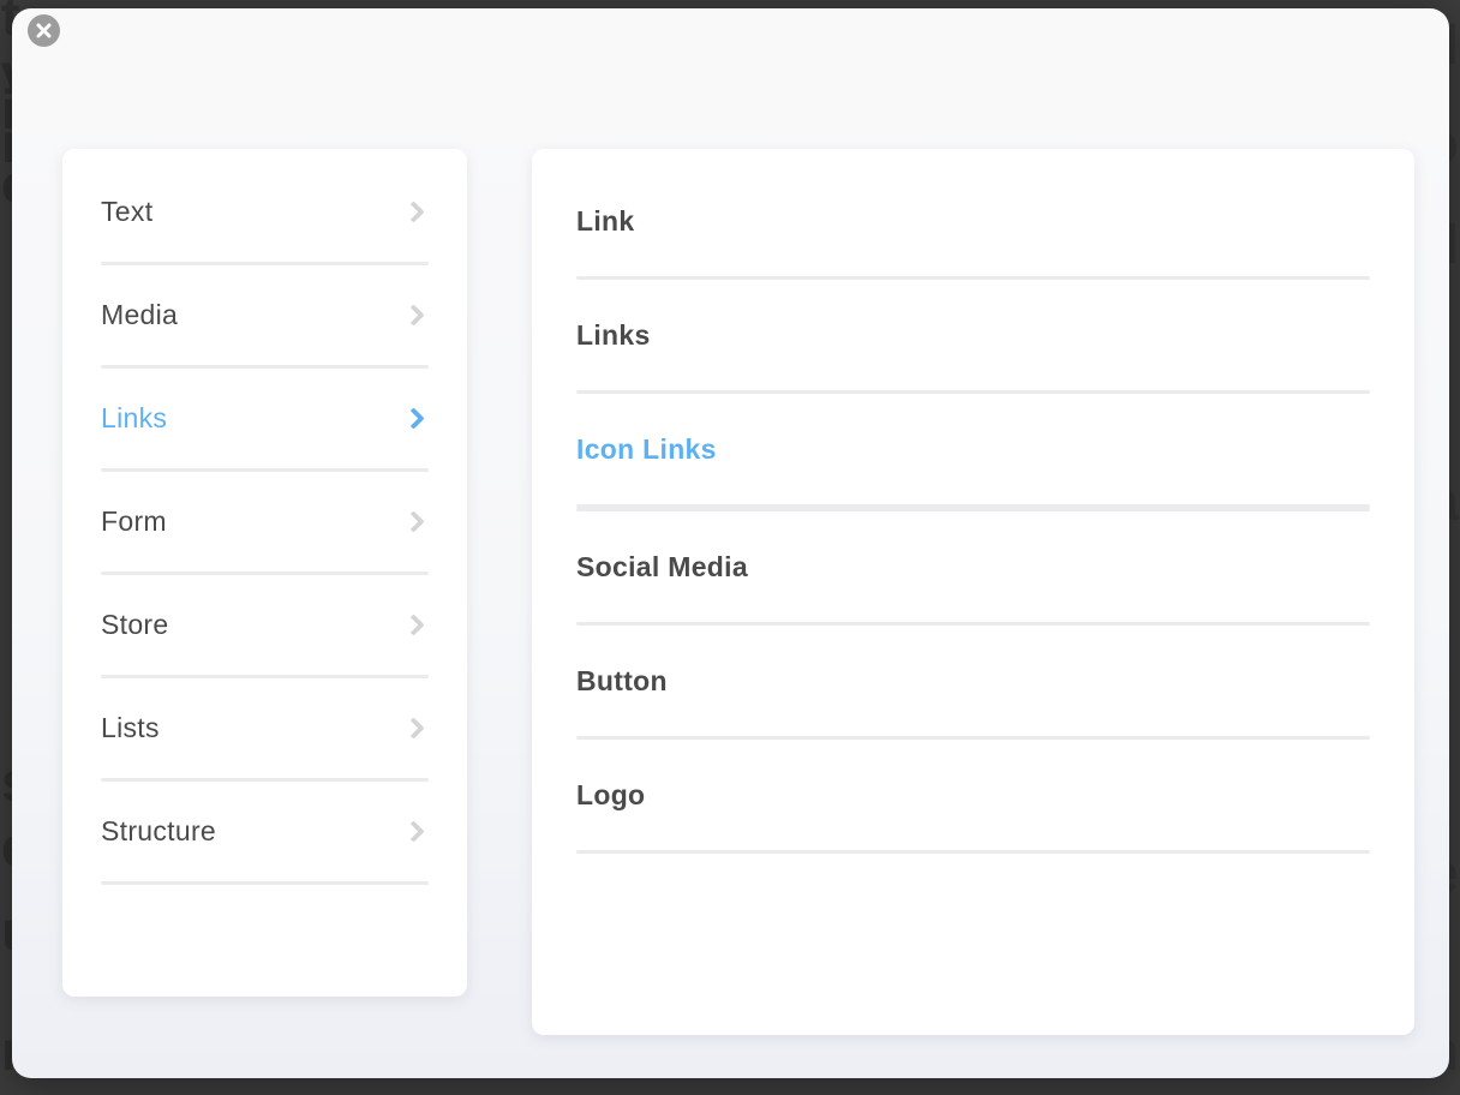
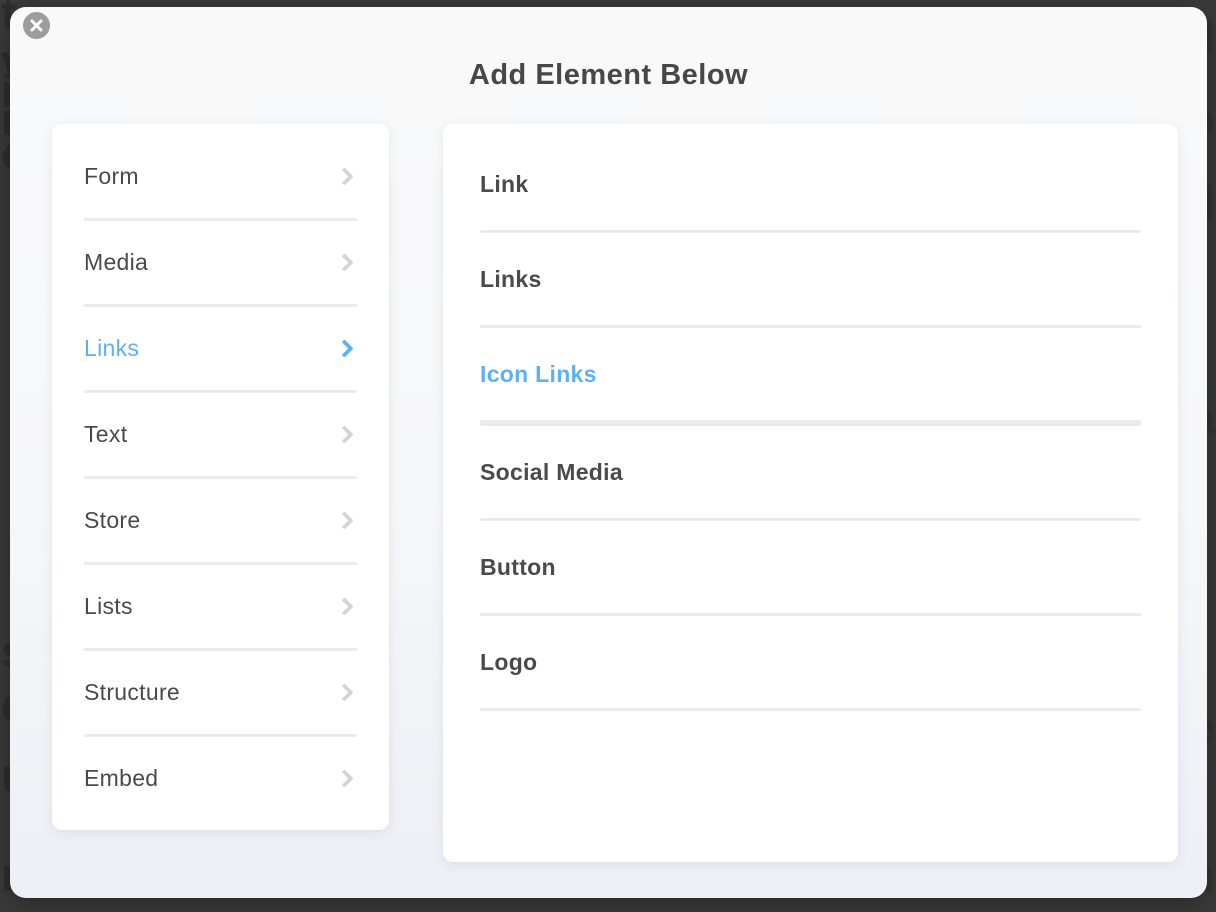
  t
  i
  l
+ Add Element Below
- Text
+ Form
  Media
  Links
- Form
+ Text
  Store
  Lists
  Structure
+ Embed
  Link
  Links
  Icon Links
  Social Media
  Button
  Logo
